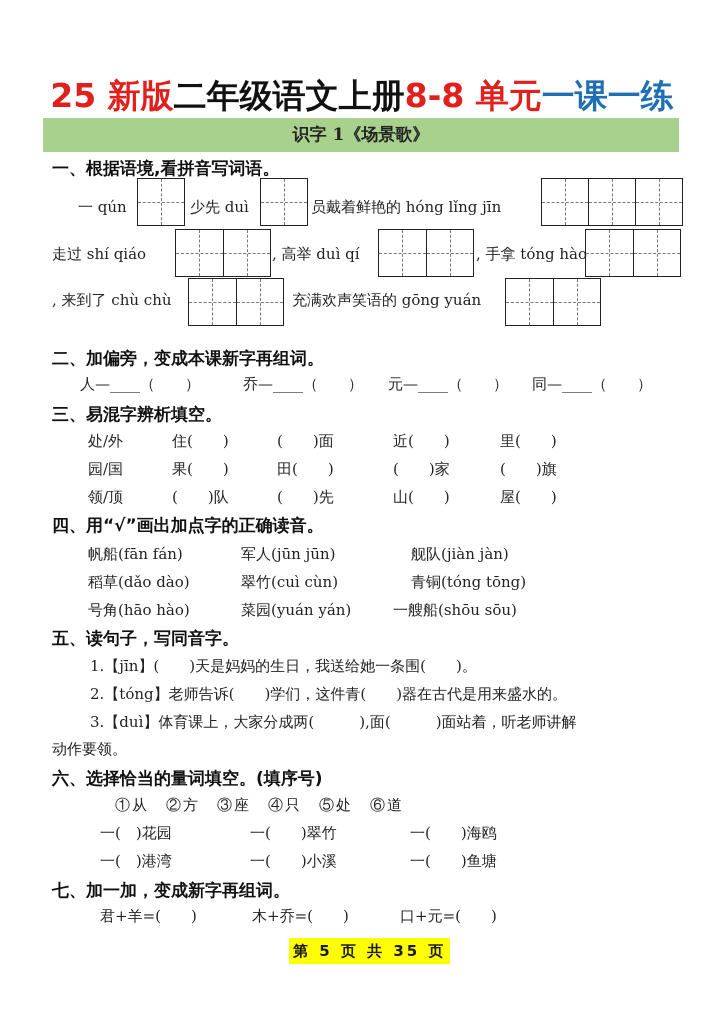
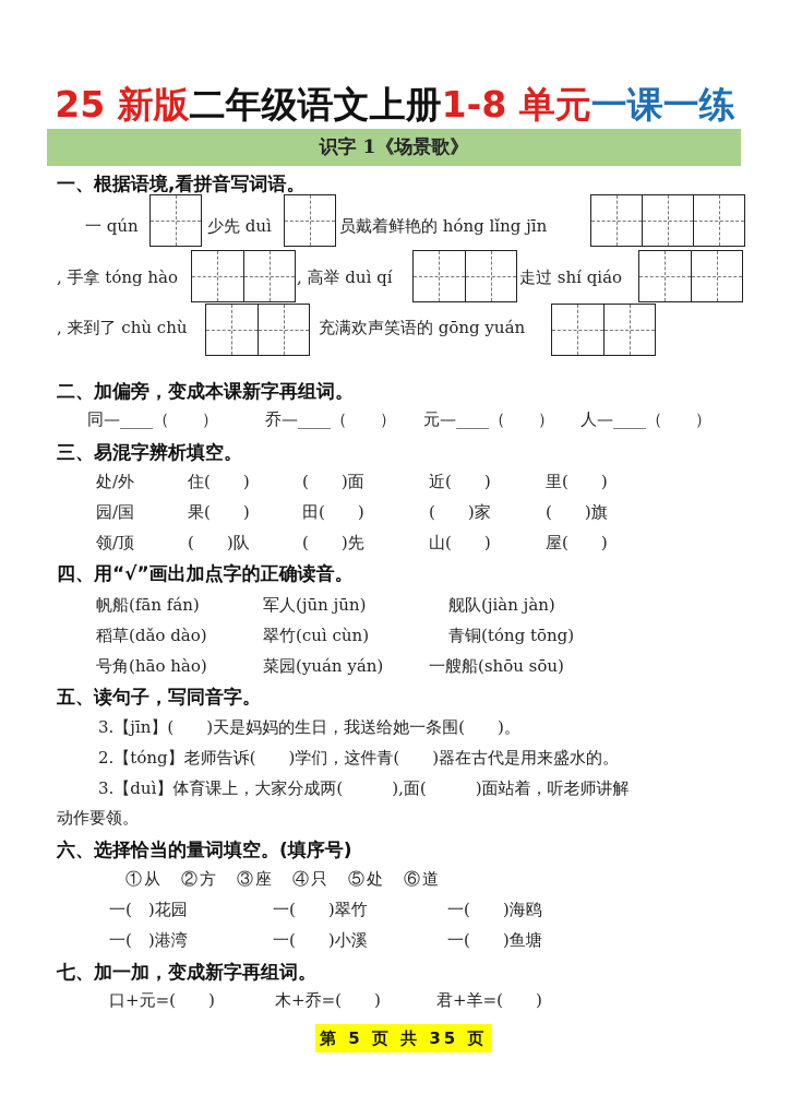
- 25 新版二年级语文上册8-8 单元一课一练
+ 25 新版二年级语文上册1-8 单元一课一练
  识字 1《场景歌》
  一、根据语境,看拼音写词语。
  一 qún
  少先 duì
  员戴着鲜艳的 hóng lǐng jīn
- 走过 shí qiáo
+ , 手拿 tóng hào
  , 高举 duì qí
- , 手拿 tóng hào
+ 走过 shí qiáo
  , 来到了 chù chù
  充满欢声笑语的 gōng yuán
  二、加偏旁，变成本课新字再组词。
- 人—____（ ）
+ 同—____（ ）
  乔—____（ ）
  元—____（ ）
- 同—____（ ）
+ 人—____（ ）
  三、易混字辨析填空。
  处/外
  住( )
  ( )面
  近( )
  里( )
  园/国
  果( )
  田( )
  ( )家
  ( )旗
  领/顶
  ( )队
  ( )先
  山( )
  屋( )
  四、用“√”画出加点字的正确读音。
  帆船(fān fán)
  军人(jūn jūn)
  舰队(jiàn jàn)
  稻草(dǎo dào)
  翠竹(cuì cùn)
  青铜(tóng tōng)
  号角(hāo hào)
  菜园(yuán yán)
  一艘船(shōu sōu)
  五、读句子，写同音字。
- 1.【jīn】( )天是妈妈的生日，我送给她一条围( )。
+ 3.【jīn】( )天是妈妈的生日，我送给她一条围( )。
  2.【tóng】老师告诉( )学们，这件青( )器在古代是用来盛水的。
  3.【duì】体育课上，大家分成两( ),面( )面站着，听老师讲解
  动作要领。
  六、选择恰当的量词填空。(填序号)
  ①从 ②方 ③座 ④只 ⑤处 ⑥道
  一( )花园
  一( )翠竹
  一( )海鸥
  一( )港湾
  一( )小溪
  一( )鱼塘
  七、加一加，变成新字再组词。
- 君+羊=( )
+ 口+元=( )
  木+乔=( )
- 口+元=( )
+ 君+羊=( )
  第 5 页 共 35 页
